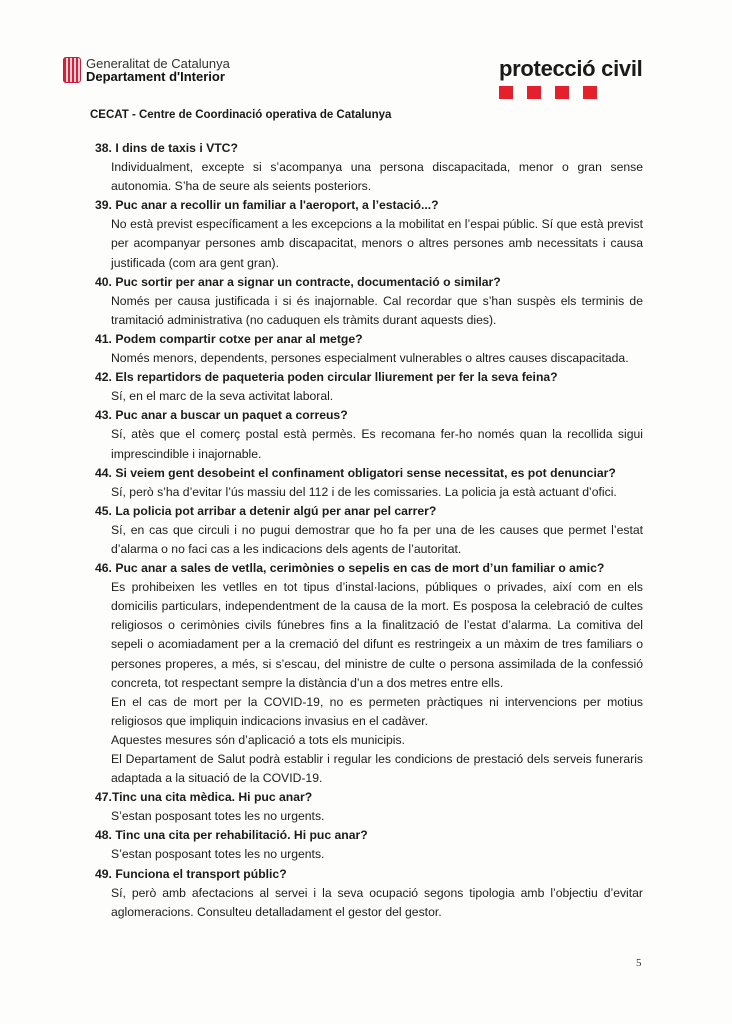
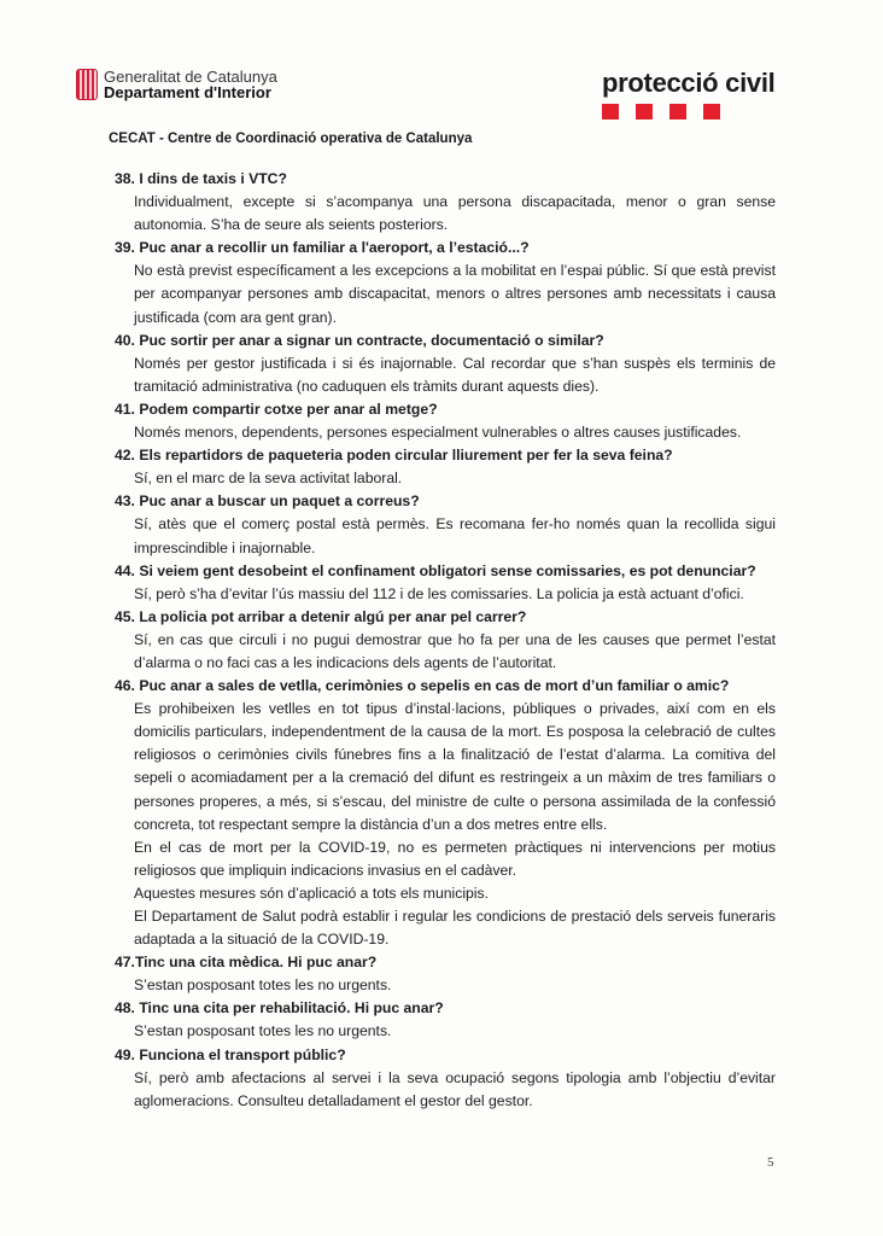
  Generalitat de Catalunya
  Departament d'Interior
  protecció civil
  CECAT - Centre de Coordinació operativa de Catalunya
  38. I dins de taxis i VTC?
  Individualment, excepte si s’acompanya una persona discapacitada, menor o gran sense autonomia. S’ha de seure als seients posteriors.
  39. Puc anar a recollir un familiar a l'aeroport, a l’estació...?
  No està previst específicament a les excepcions a la mobilitat en l’espai públic. Sí que està previst per acompanyar persones amb discapacitat, menors o altres persones amb necessitats i causa justificada (com ara gent gran).
  40. Puc sortir per anar a signar un contracte, documentació o similar?
- Només per causa justificada i si és inajornable. Cal recordar que s’han suspès els terminis de tramitació administrativa (no caduquen els tràmits durant aquests dies).
+ Només per gestor justificada i si és inajornable. Cal recordar que s’han suspès els terminis de tramitació administrativa (no caduquen els tràmits durant aquests dies).
  41. Podem compartir cotxe per anar al metge?
- Només menors, dependents, persones especialment vulnerables o altres causes discapacitada.
+ Només menors, dependents, persones especialment vulnerables o altres causes justificades.
  42. Els repartidors de paqueteria poden circular lliurement per fer la seva feina?
  Sí, en el marc de la seva activitat laboral.
  43. Puc anar a buscar un paquet a correus?
  Sí, atès que el comerç postal està permès. Es recomana fer-ho només quan la recollida sigui imprescindible i inajornable.
- 44. Si veiem gent desobeint el confinament obligatori sense necessitat, es pot denunciar?
+ 44. Si veiem gent desobeint el confinament obligatori sense comissaries, es pot denunciar?
  Sí, però s’ha d’evitar l’ús massiu del 112 i de les comissaries. La policia ja està actuant d’ofici.
  45. La policia pot arribar a detenir algú per anar pel carrer?
  Sí, en cas que circuli i no pugui demostrar que ho fa per una de les causes que permet l’estat d’alarma o no faci cas a les indicacions dels agents de l’autoritat.
  46. Puc anar a sales de vetlla, cerimònies o sepelis en cas de mort d’un familiar o amic?
  Es prohibeixen les vetlles en tot tipus d’instal·lacions, públiques o privades, així com en els domicilis particulars, independentment de la causa de la mort. Es posposa la celebració de cultes religiosos o cerimònies civils fúnebres fins a la finalització de l’estat d’alarma. La comitiva del sepeli o acomiadament per a la cremació del difunt es restringeix a un màxim de tres familiars o persones properes, a més, si s’escau, del ministre de culte o persona assimilada de la confessió concreta, tot respectant sempre la distància d’un a dos metres entre ells.
  En el cas de mort per la COVID-19, no es permeten pràctiques ni intervencions per motius religiosos que impliquin indicacions invasius en el cadàver.
  Aquestes mesures són d’aplicació a tots els municipis.
  El Departament de Salut podrà establir i regular les condicions de prestació dels serveis funeraris adaptada a la situació de la COVID-19.
  47.Tinc una cita mèdica. Hi puc anar?
  S’estan posposant totes les no urgents.
  48. Tinc una cita per rehabilitació. Hi puc anar?
  S’estan posposant totes les no urgents.
  49. Funciona el transport públic?
  Sí, però amb afectacions al servei i la seva ocupació segons tipologia amb l’objectiu d’evitar aglomeracions. Consulteu detalladament el gestor del gestor.
  5
